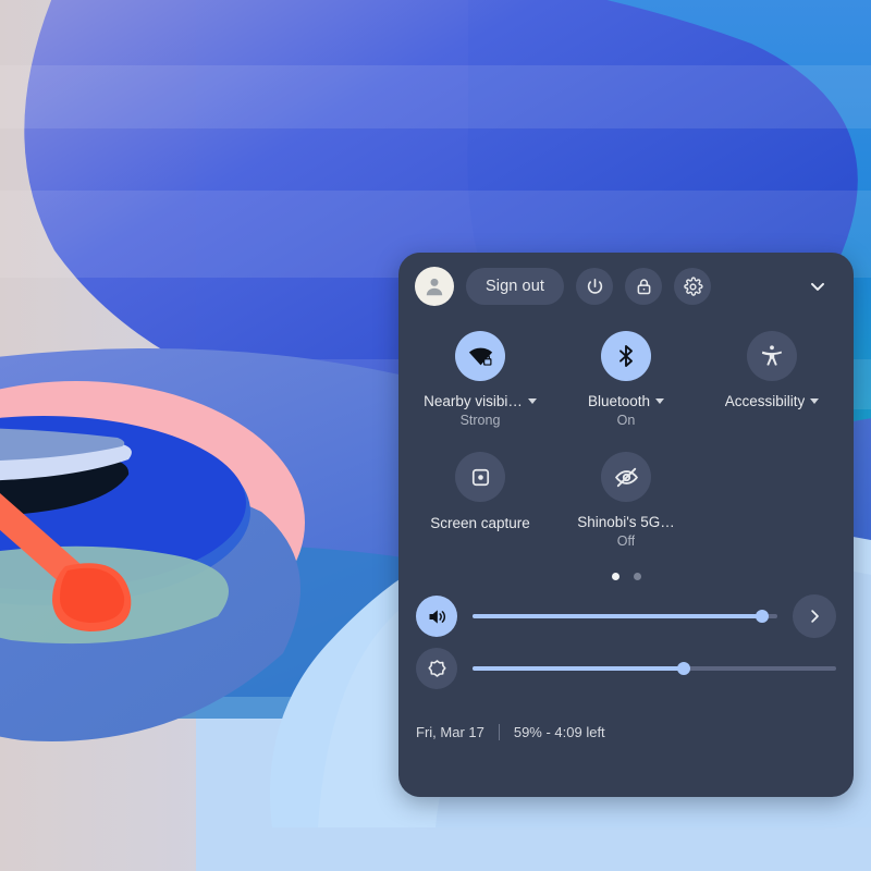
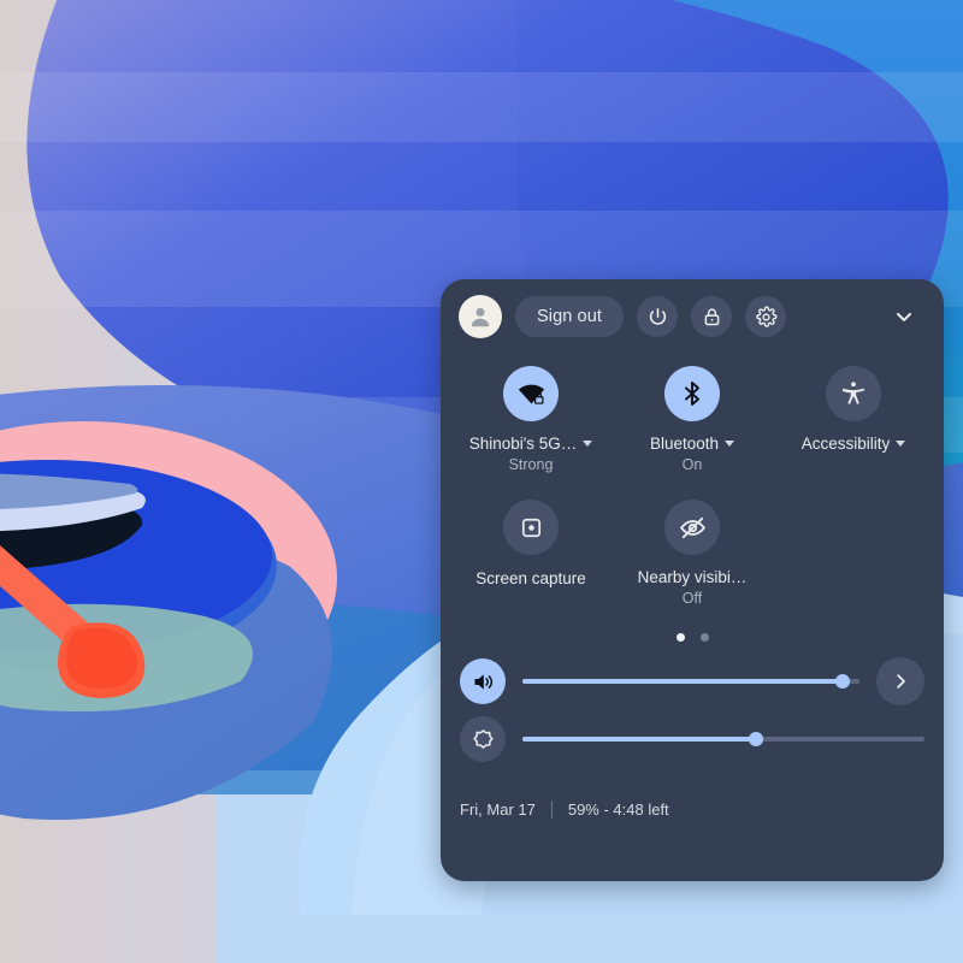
  Sign out
- Nearby visibi…
+ Shinobi's 5G…
  Strong
  Bluetooth
  On
  Accessibility
  Screen capture
- Shinobi's 5G…
+ Nearby visibi…
  Off
  Fri, Mar 17
- 59% - 4:09 left
+ 59% - 4:48 left
